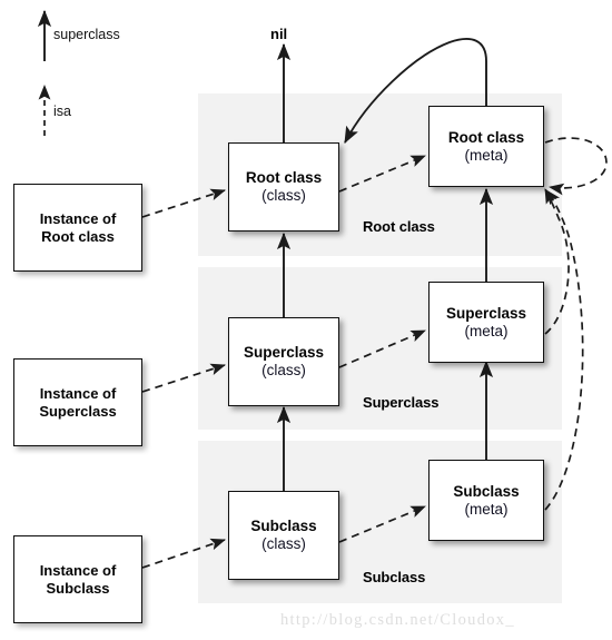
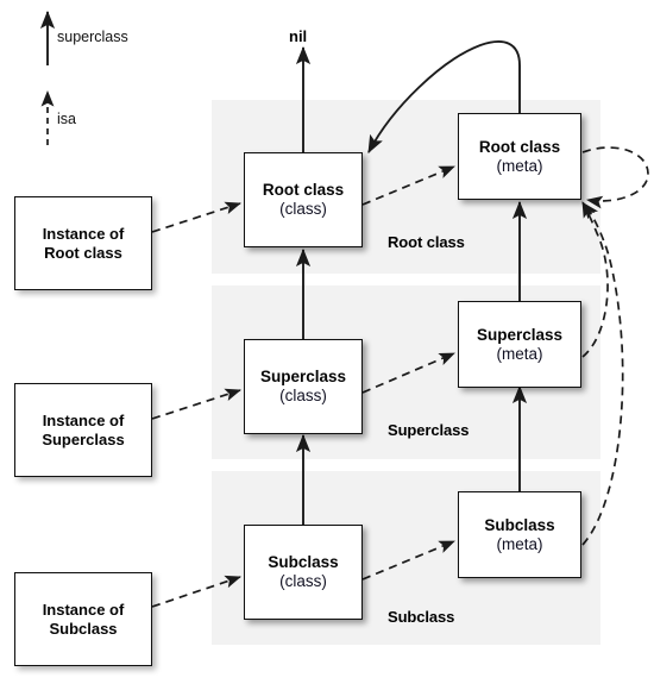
  superclass
  isa
  nil
  Root class
  Superclass
  Subclass
  Root class
  (class)
  Superclass
  (class)
  Subclass
  (class)
  Root class
  (meta)
  Superclass
  (meta)
  Subclass
  (meta)
  Instance of
  Root class
  Instance of
  Superclass
  Instance of
  Subclass
- http://blog.csdn.net/Cloudox_
